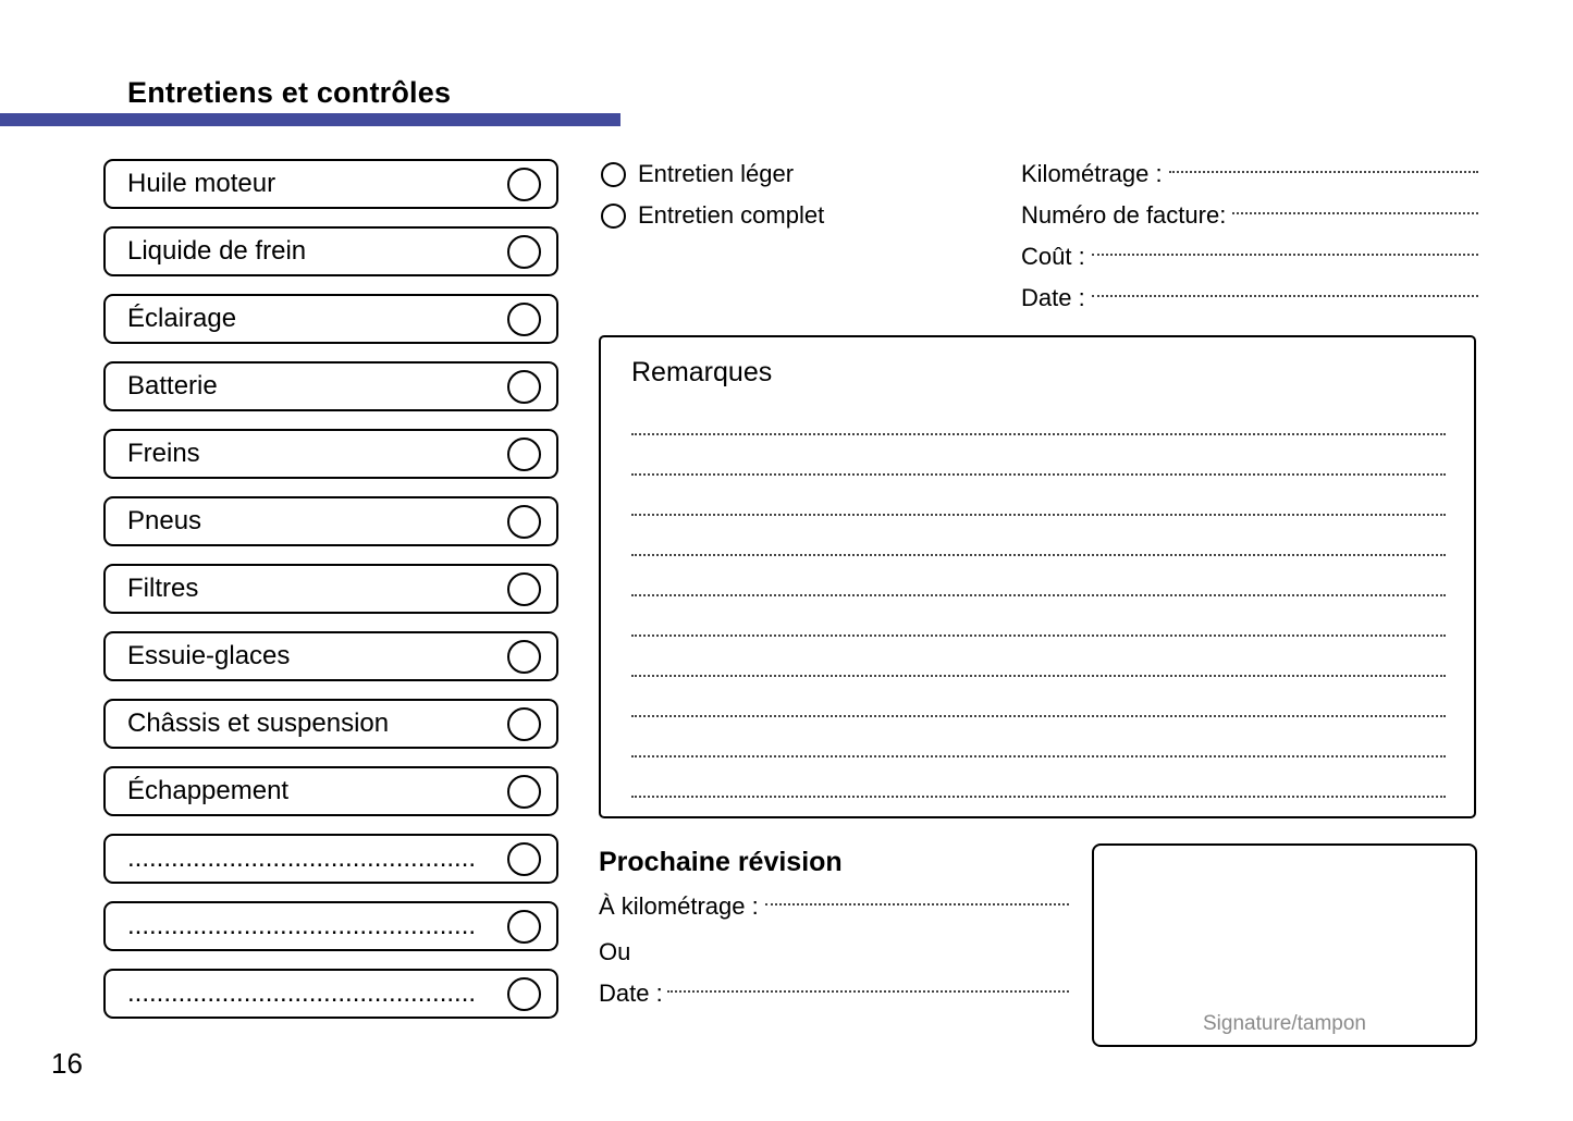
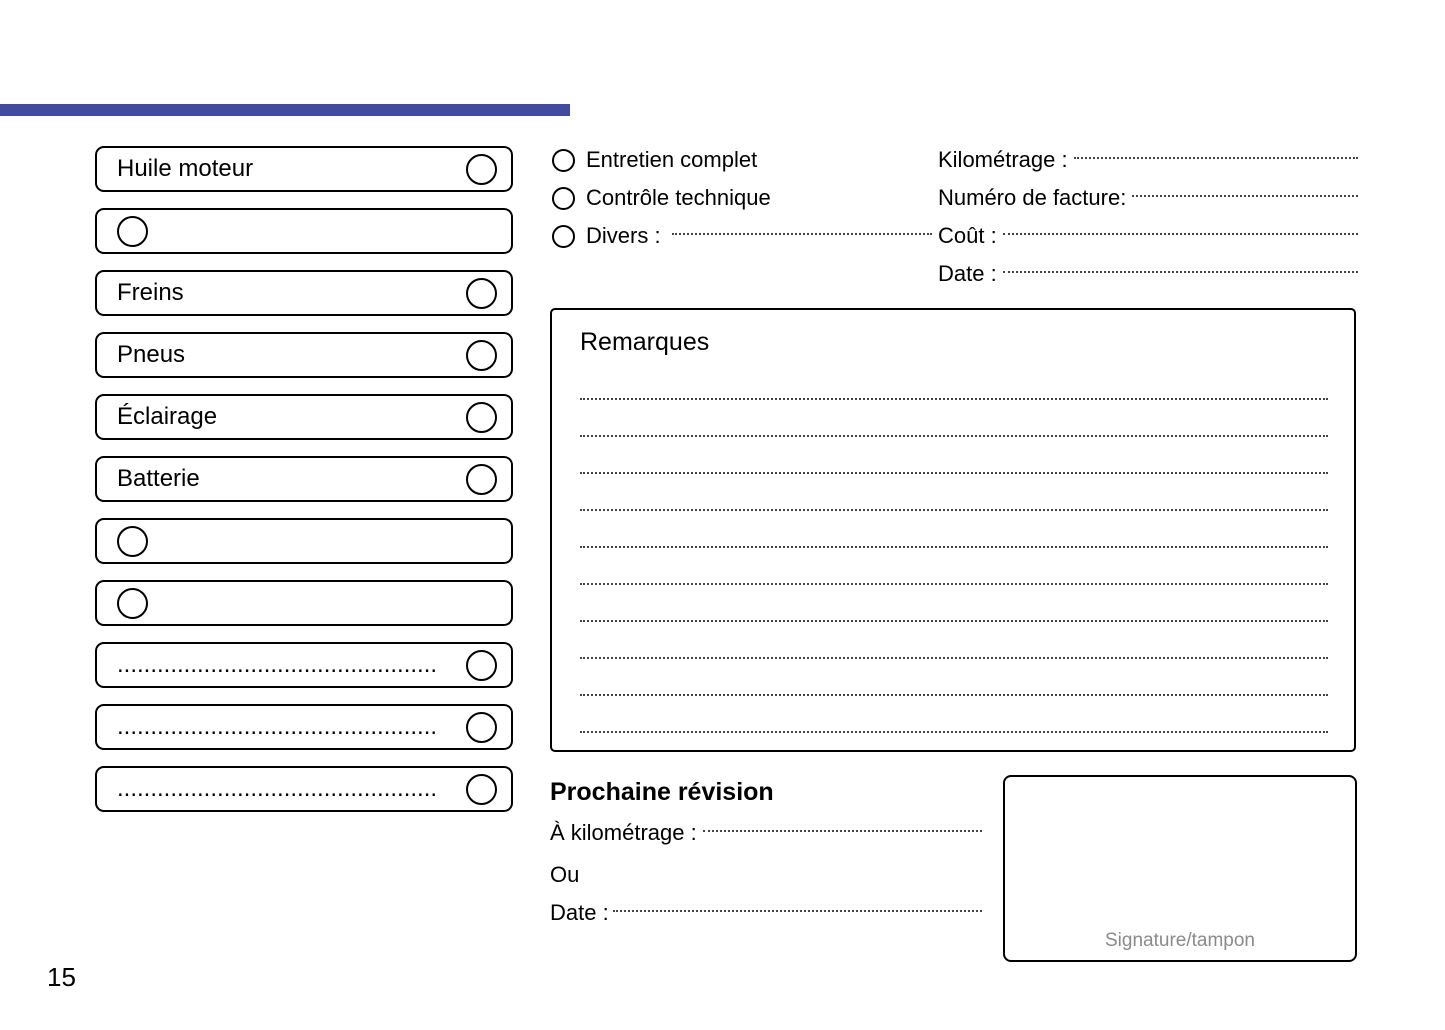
- Entretiens et contrôles
  Huile moteur
- Liquide de frein
- Éclairage
+ Freins
- Batterie
+ Pneus
- Freins
+ Éclairage
- Pneus
+ Batterie
- Filtres
- Essuie-glaces
- Châssis et suspension
- Échappement
  ................................................
  ................................................
  ................................................
- Entretien léger
  Entretien complet
+ Contrôle technique
+ Divers :
  Kilométrage :
  Numéro de facture:
  Coût :
  Date :
  Remarques
  Prochaine révision
  À kilométrage :
  Ou
  Date :
  Signature/tampon
- 16
+ 15
